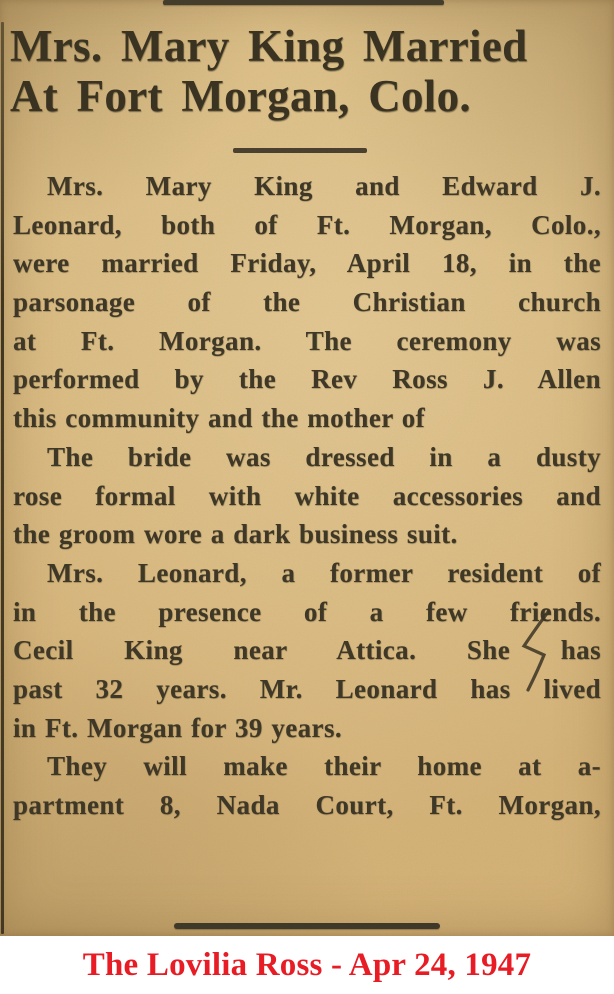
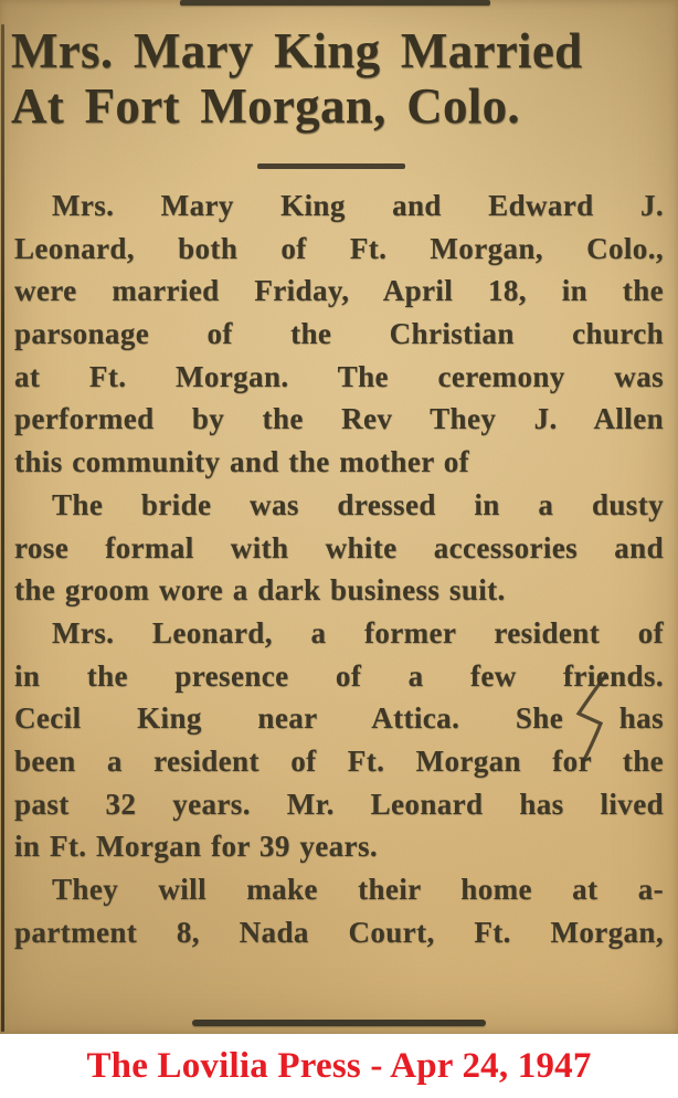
  Mrs. Mary King Married
  At Fort Morgan, Colo.
  Mrs. Mary King and Edward J.
  Leonard, both of Ft. Morgan, Colo.,
  were married Friday, April 18, in the
  parsonage of the Christian church
  at Ft. Morgan. The ceremony was
- performed by the Rev Ross J. Allen
+ performed by the Rev They J. Allen
  this community and the mother of
  The bride was dressed in a dusty
  rose formal with white accessories and
  the groom wore a dark business suit.
  Mrs. Leonard, a former resident of
  in the presence of a few friends.
  Cecil King near Attica. She has
+ been a resident of Ft. Morgan for the
  past 32 years. Mr. Leonard has lived
  in Ft. Morgan for 39 years.
  They will make their home at a-
  partment 8, Nada Court, Ft. Morgan,
- The Lovilia Ross - Apr 24, 1947
+ The Lovilia Press - Apr 24, 1947
